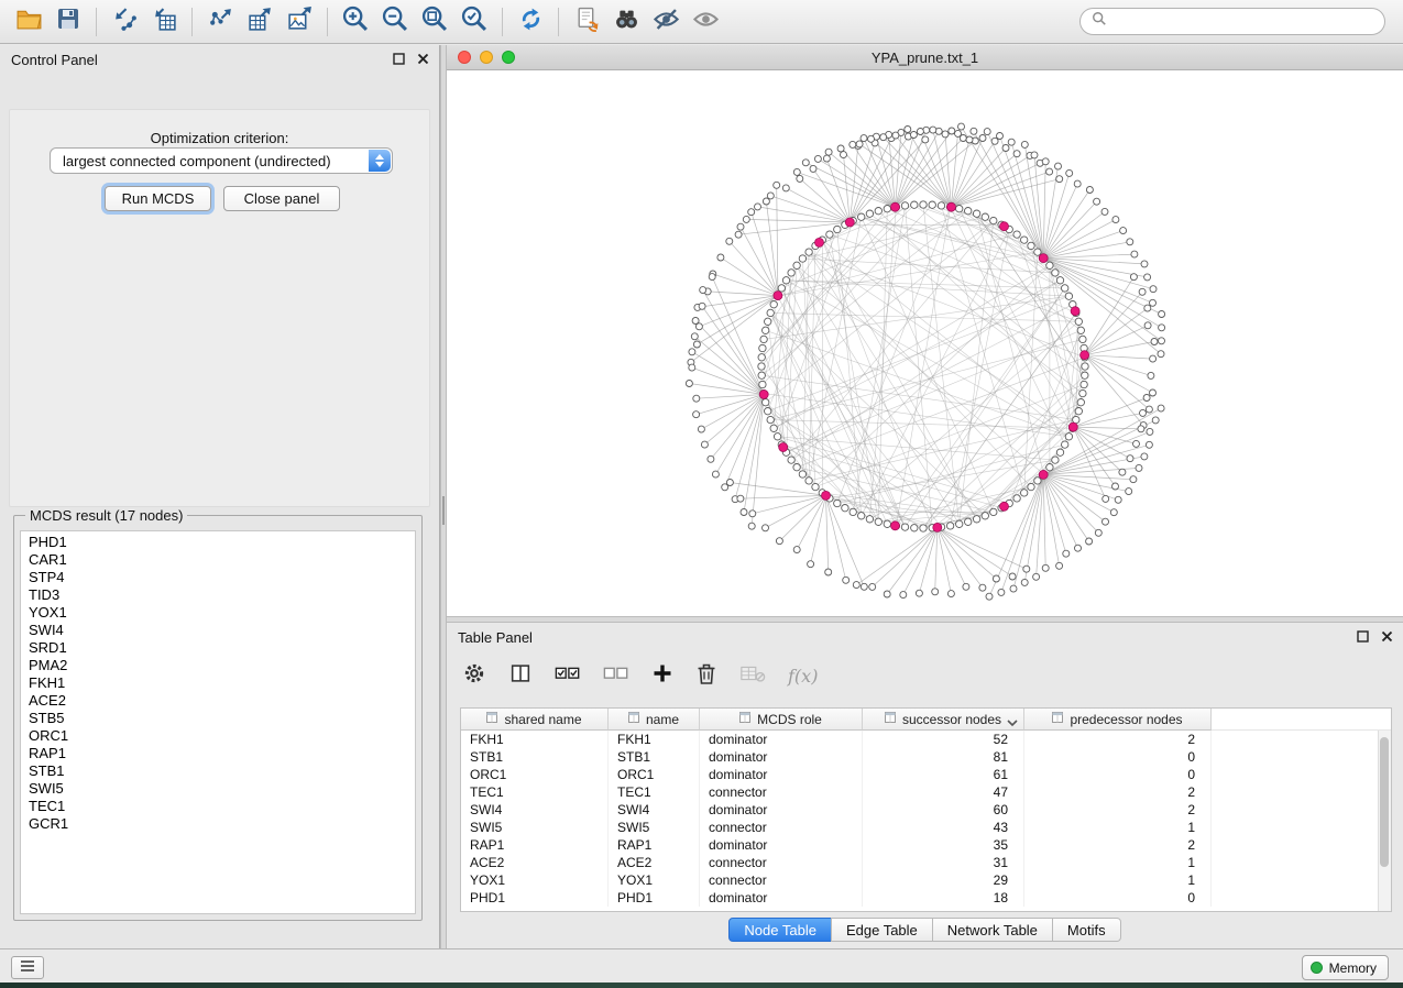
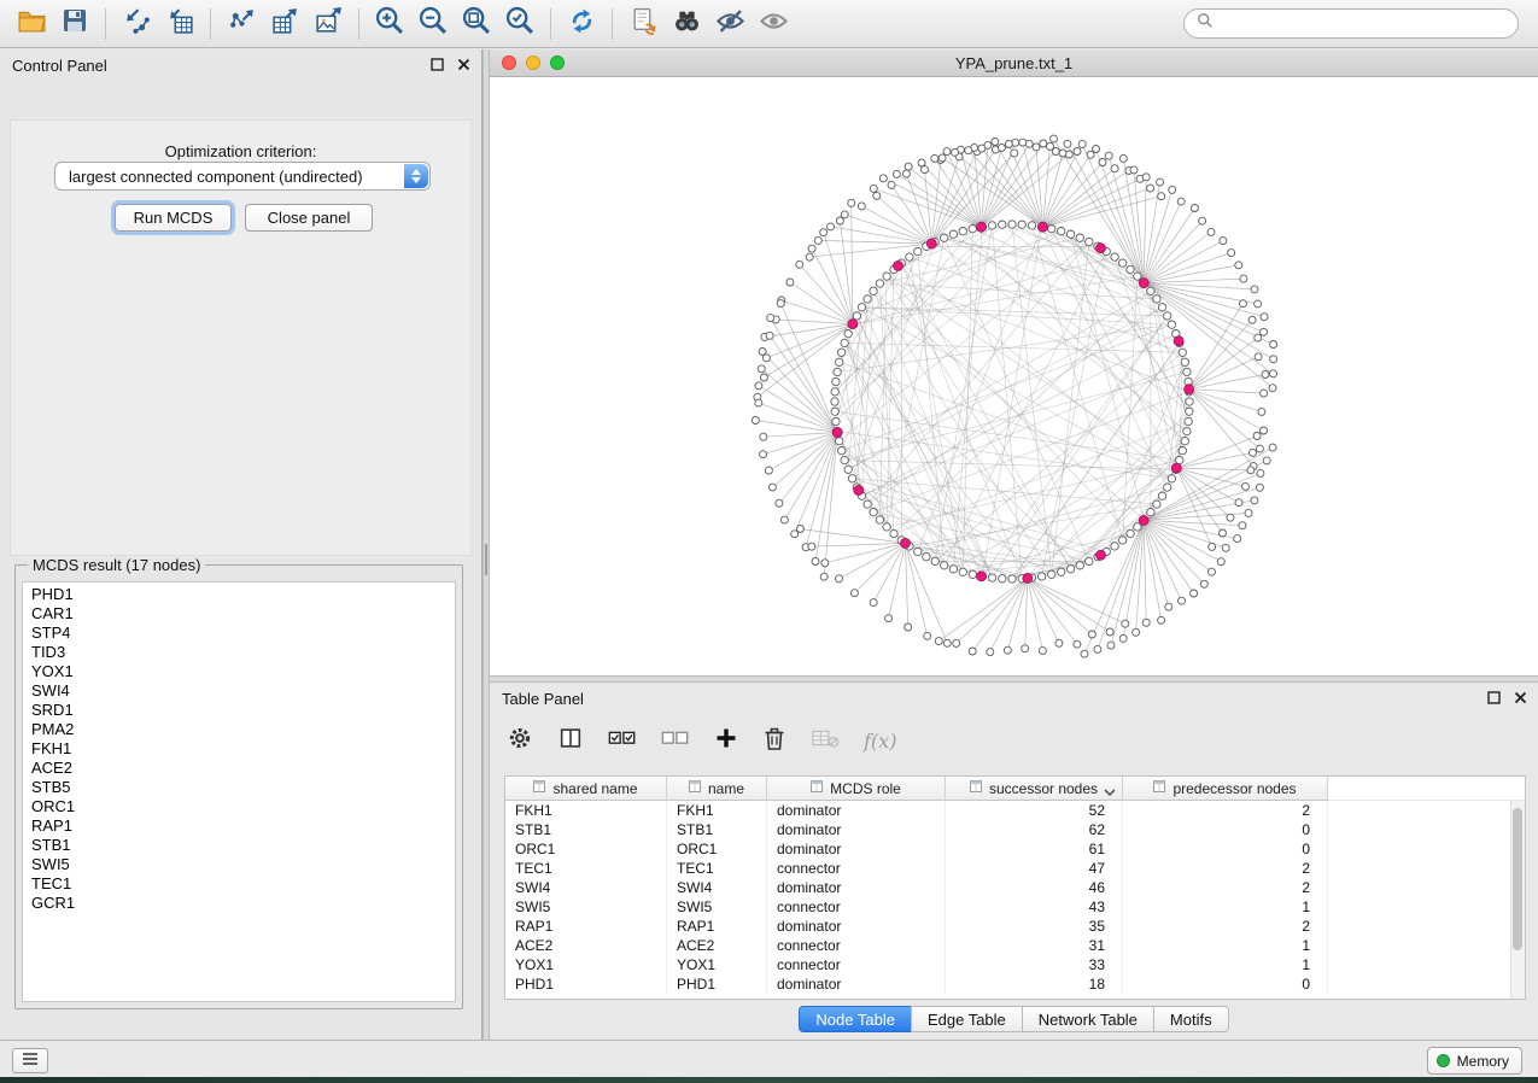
  Control Panel
  Optimization criterion:
  largest connected component (undirected)
  Run MCDS
  Close panel
  MCDS result (17 nodes)
  PHD1
  CAR1
  STP4
  TID3
  YOX1
  SWI4
  SRD1
  PMA2
  FKH1
  ACE2
  STB5
  ORC1
  RAP1
  STB1
  SWI5
  TEC1
  GCR1
  YPA_prune.txt_1
  Table Panel
  f(x)
  shared name
  name
  MCDS role
  successor nodes
  predecessor nodes
  FKH1
  FKH1
  dominator
  52
  2
  STB1
  STB1
  dominator
- 81
+ 62
  0
  ORC1
  ORC1
  dominator
  61
  0
  TEC1
  TEC1
  connector
  47
  2
  SWI4
  SWI4
  dominator
- 60
+ 46
  2
  SWI5
  SWI5
  connector
  43
  1
  RAP1
  RAP1
  dominator
  35
  2
  ACE2
  ACE2
  connector
  31
  1
  YOX1
  YOX1
  connector
- 29
+ 33
  1
  PHD1
  PHD1
  dominator
  18
  0
  Node Table
  Edge Table
  Network Table
  Motifs
  Memory
